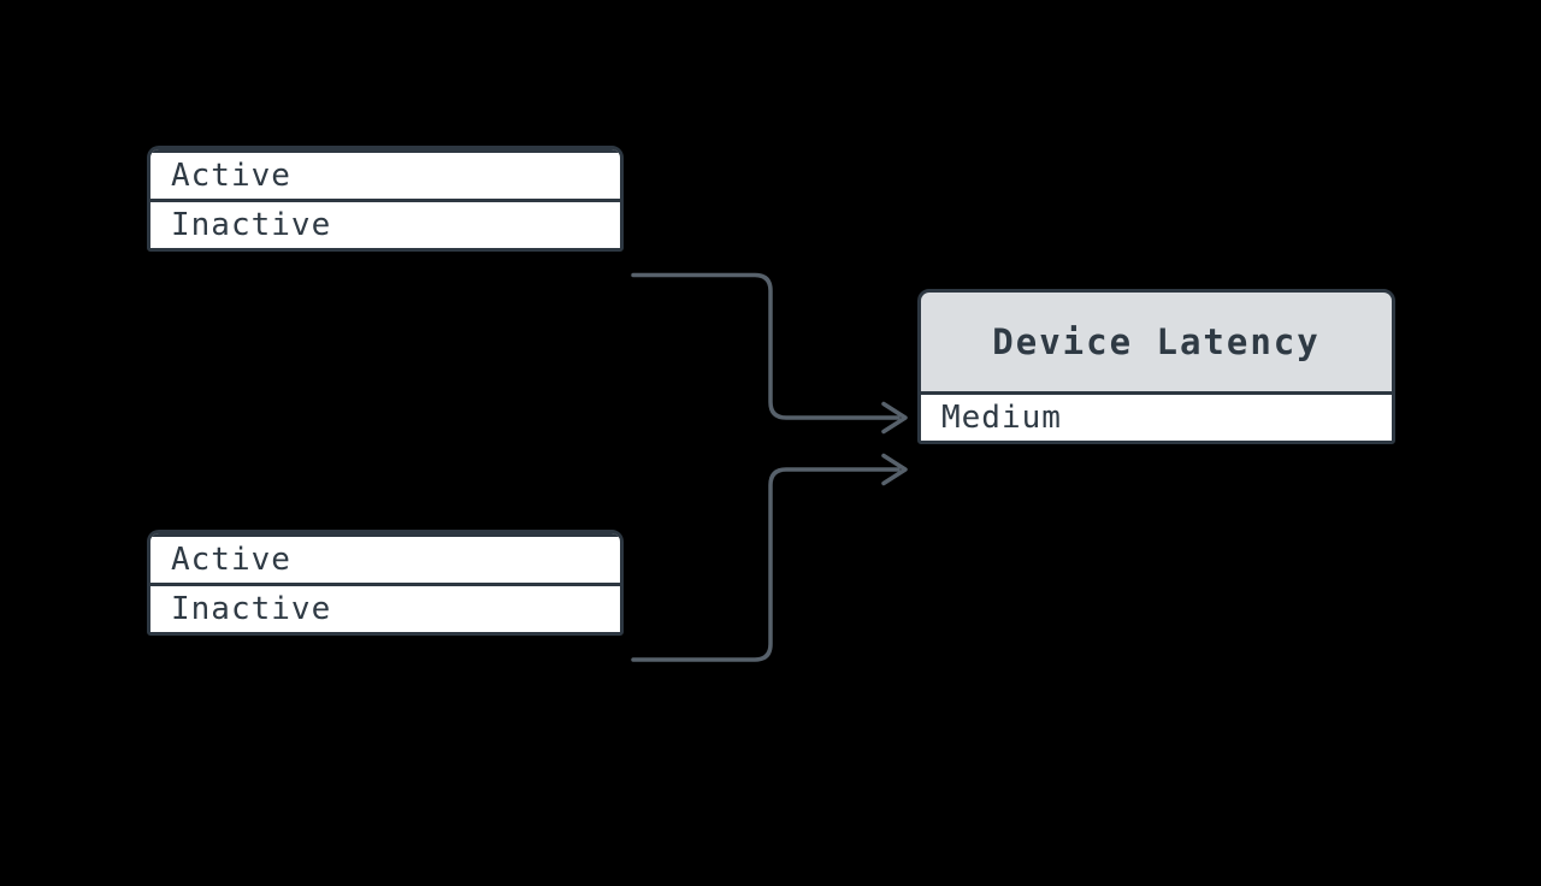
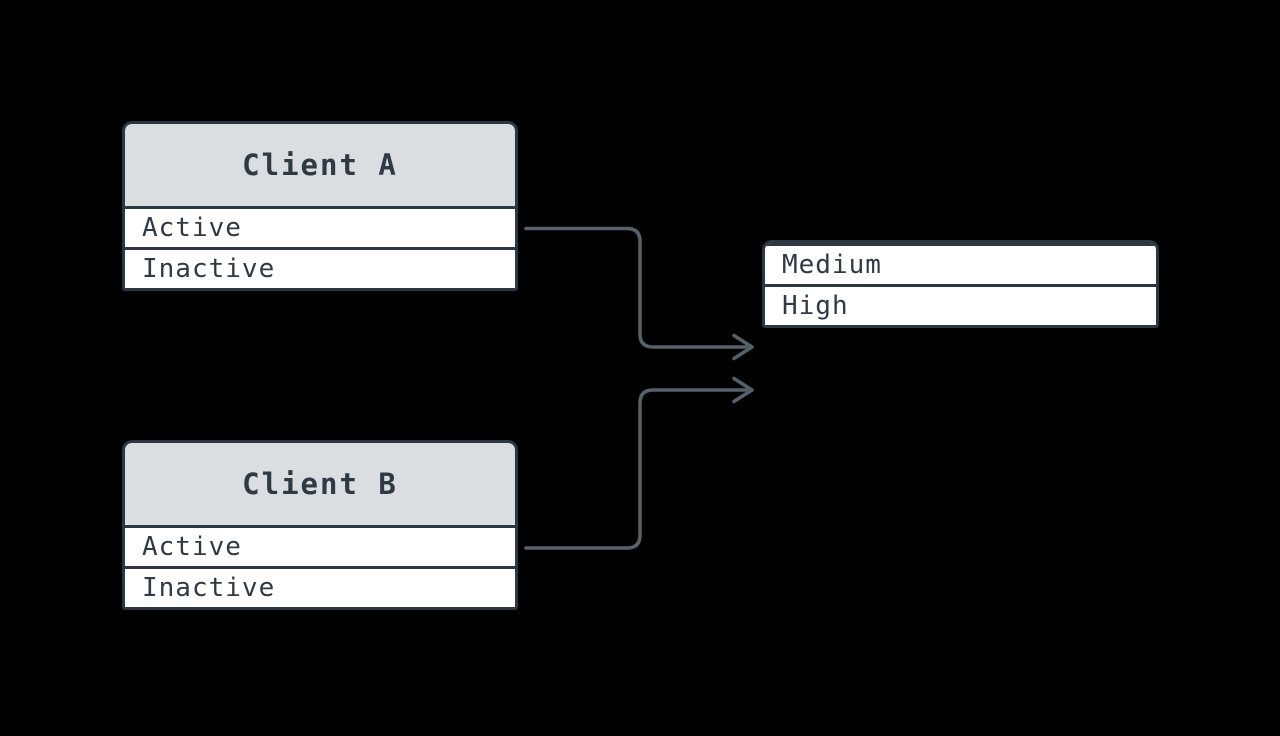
+ Client A
  Active
  Inactive
+ Client B
  Active
  Inactive
- Device Latency
  Medium
+ High
